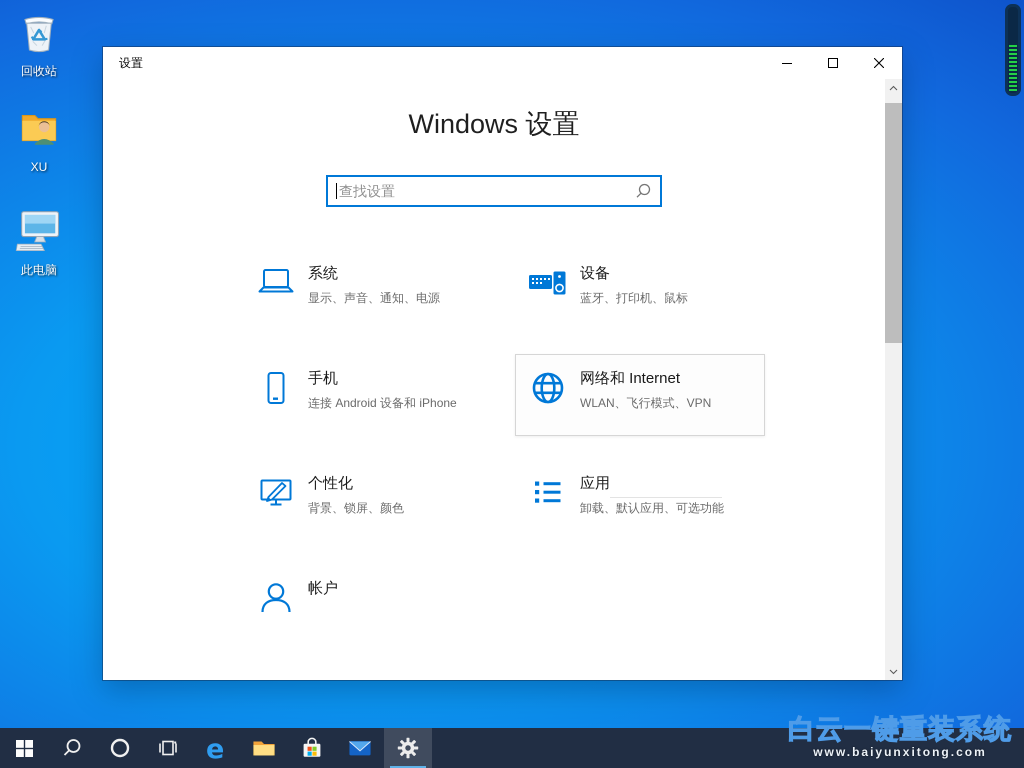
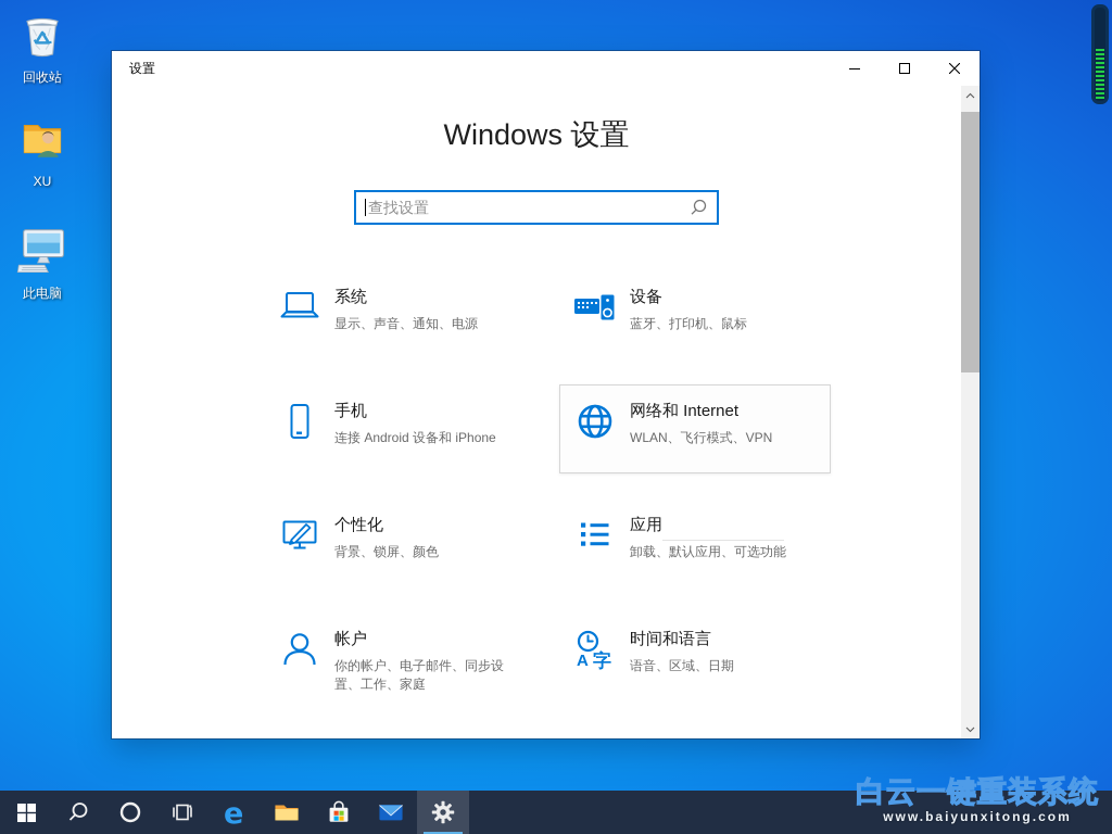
  回收站
  XU
  此电脑
  设置
  Windows 设置
  查找设置
  系统
  显示、声音、通知、电源
  设备
  蓝牙、打印机、鼠标
  手机
  连接 Android 设备和 iPhone
  网络和 Internet
  WLAN、飞行模式、VPN
  个性化
  背景、锁屏、颜色
  应用
  卸载、默认应用、可选功能
  帐户
+ 你的帐户、电子邮件、同步设置、工作、家庭
+ A
+ 字
+ 时间和语言
+ 语音、区域、日期
  e
  白云一键重装系统
  www.baiyunxitong.com
